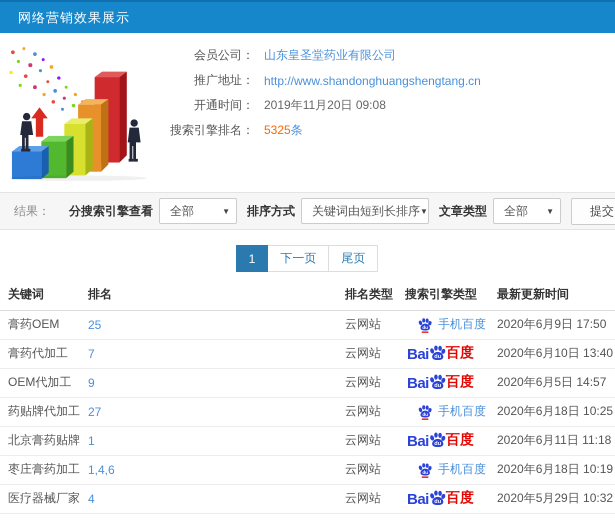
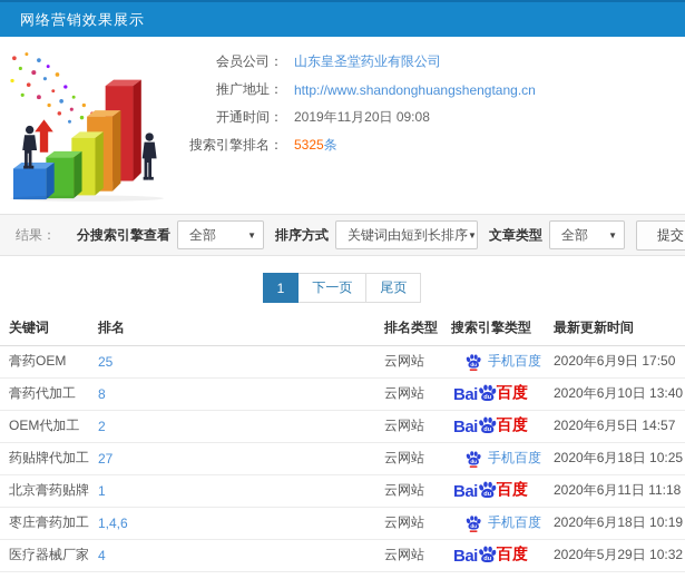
  网络营销效果展示
  会员公司：
  山东皇圣堂药业有限公司
  推广地址：
  http://www.shandonghuangshengtang.cn
  开通时间：
  2019年11月20日 09:08
  搜索引擎排名：
  5325条
  结果：
  分搜索引擎查看
  全部
  ▼
  排序方式
  关键词由短到长排序
  ▼
  文章类型
  全部
  ▼
  提交
  1
  下一页
  尾页
  关键词	排名	排名类型	搜索引擎类型	最新更新时间
  膏药OEM	25	云网站	手机百度	2020年6月9日 17:50
- 膏药代加工	7	云网站	Bai 百度	2020年6月10日 13:40
+ 膏药代加工	8	云网站	Bai 百度	2020年6月10日 13:40
- OEM代加工	9	云网站	Bai 百度	2020年6月5日 14:57
+ OEM代加工	2	云网站	Bai 百度	2020年6月5日 14:57
  药贴牌代加工	27	云网站	手机百度	2020年6月18日 10:25
  北京膏药贴牌	1	云网站	Bai 百度	2020年6月11日 11:18
  枣庄膏药加工	1,4,6	云网站	手机百度	2020年6月18日 10:19
  医疗器械厂家	4	云网站	Bai 百度	2020年5月29日 10:32
